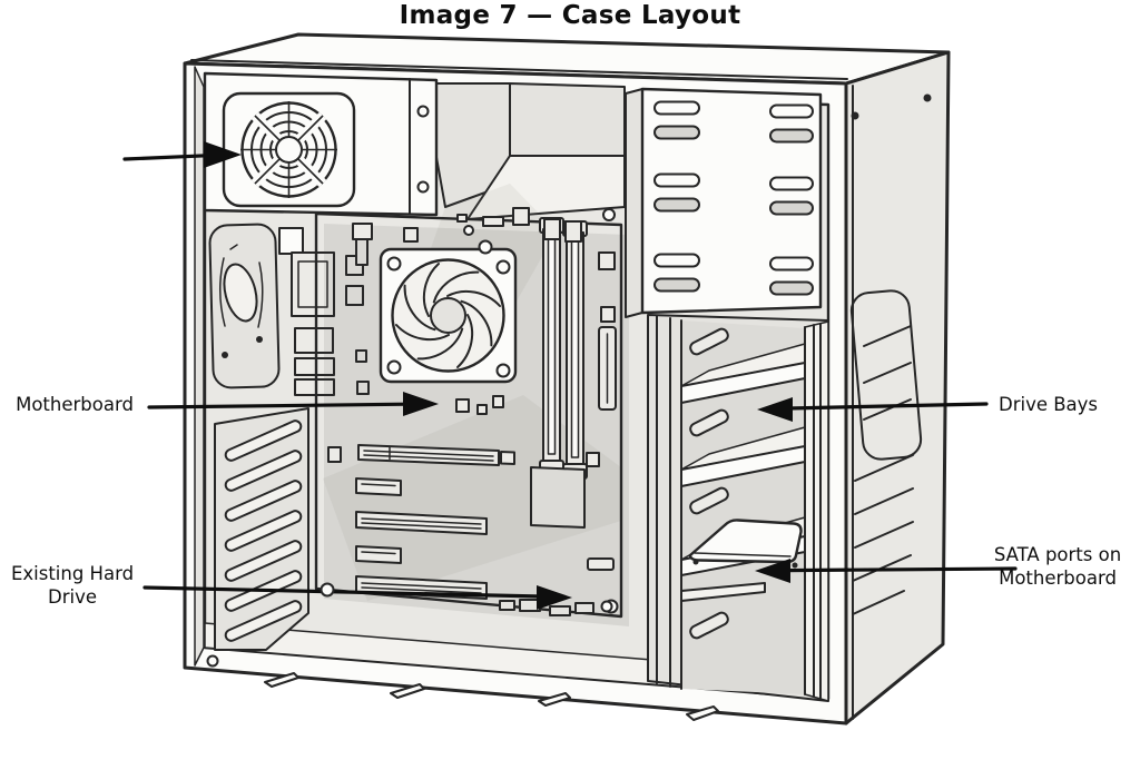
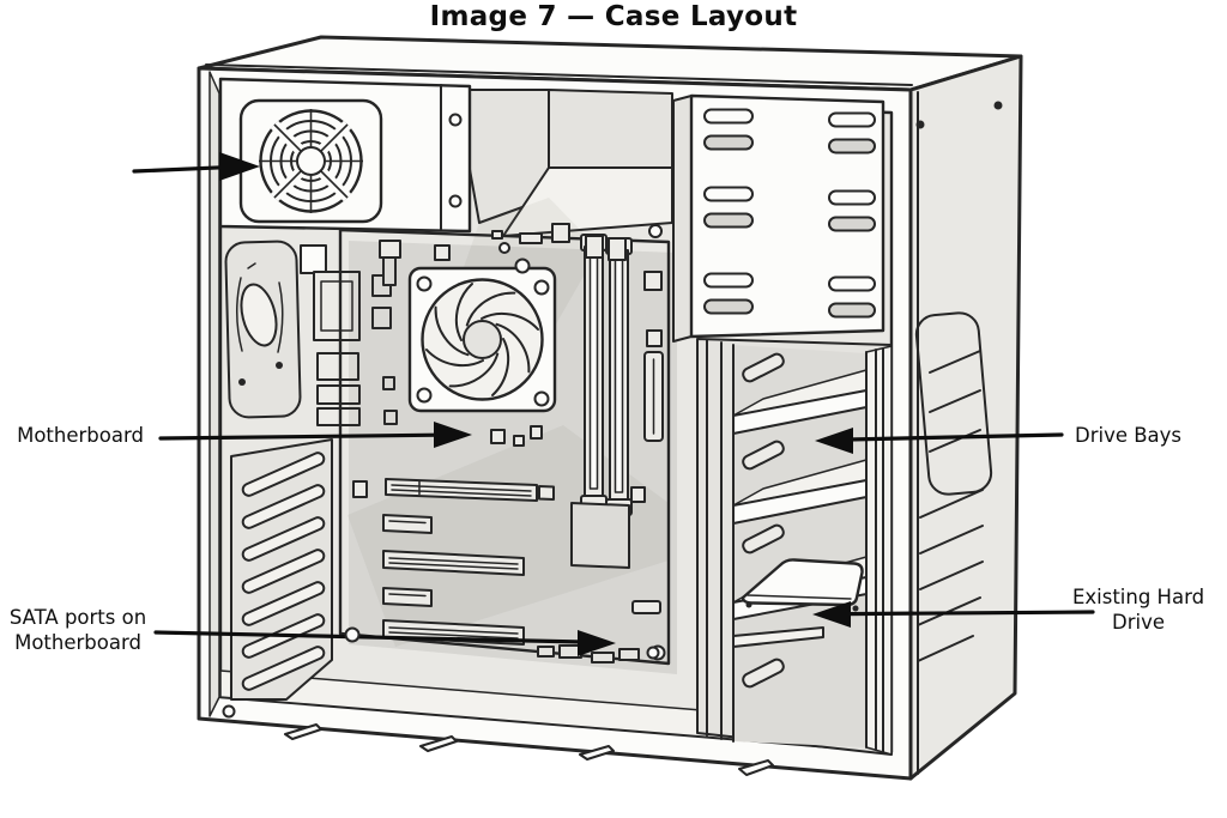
  Image 7 — Case Layout
  Motherboard
- Existing Hard Drive
+ SATA ports on Motherboard
  Drive Bays
- SATA ports on Motherboard
+ Existing Hard Drive
